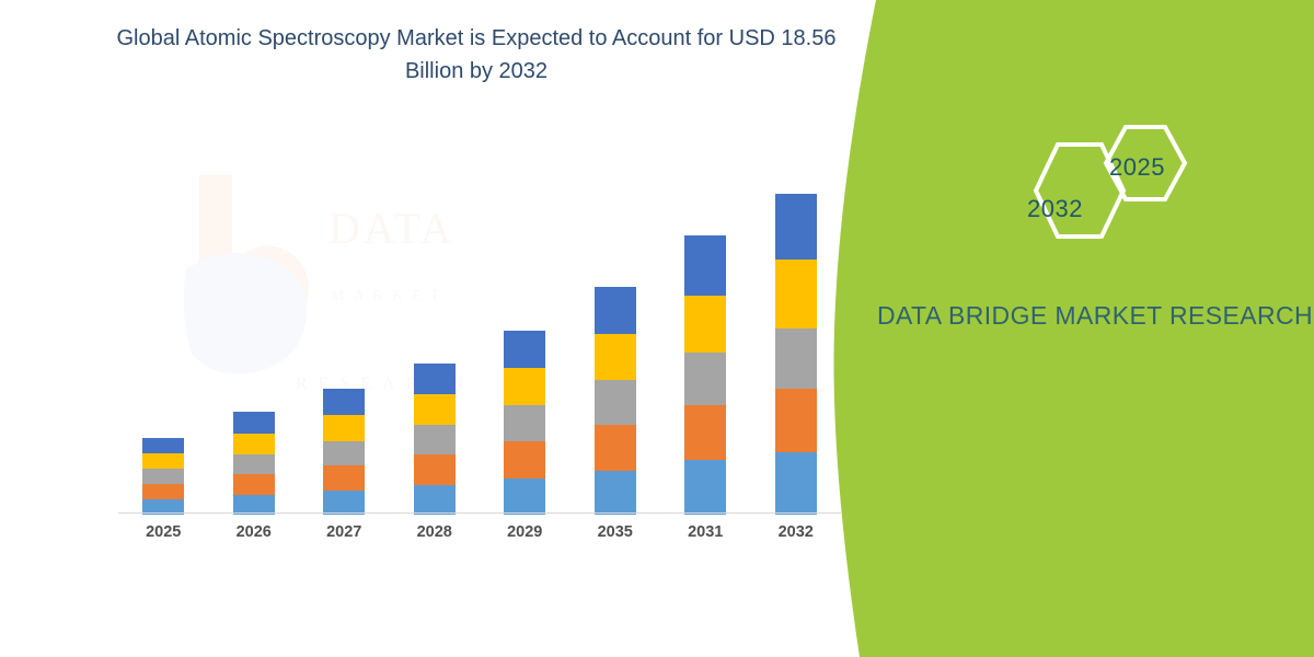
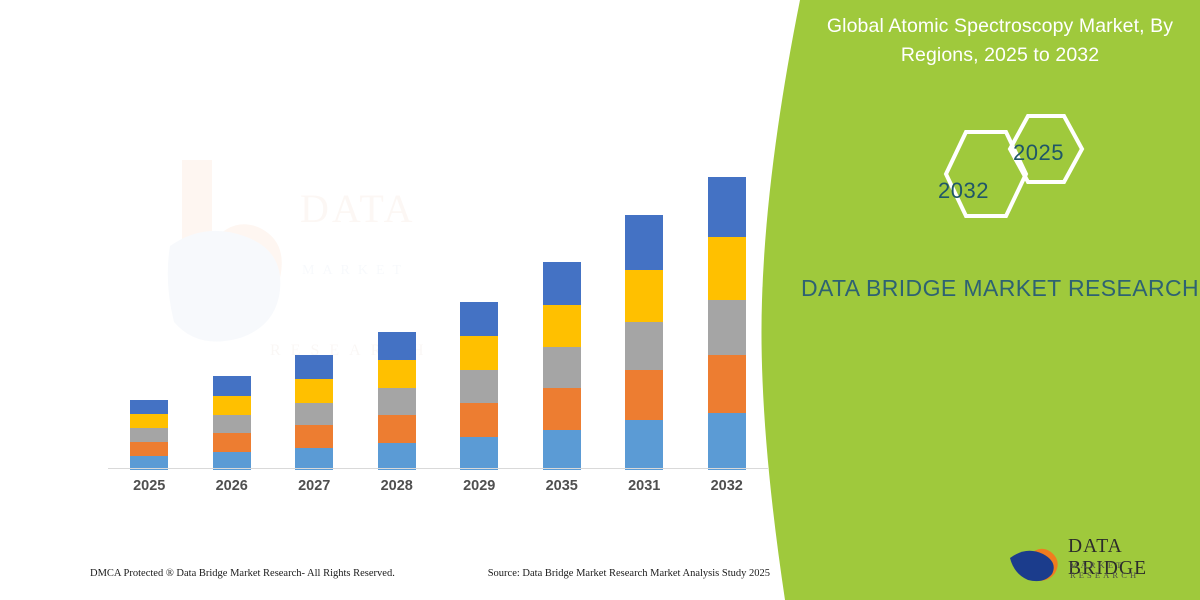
- Global Atomic Spectroscopy Market is Expected to Account for USD 18.56 Billion by 2032
  RESEAH
  2025
  2026
  2027
  2028
  2029
  2035
  2031
  2032
+ Global Atomic Spectroscopy Market, By Regions, 2025 to 2032
  2025
  2032
  DATA BRIDGE MARKET RESEARCH
+ DATA BRIDGE
+ MARKET RESEARCH
+ DMCA Protected ® Data Bridge Market Research- All Rights Reserved.
+ Source: Data Bridge Market Research Market Analysis Study 2025
